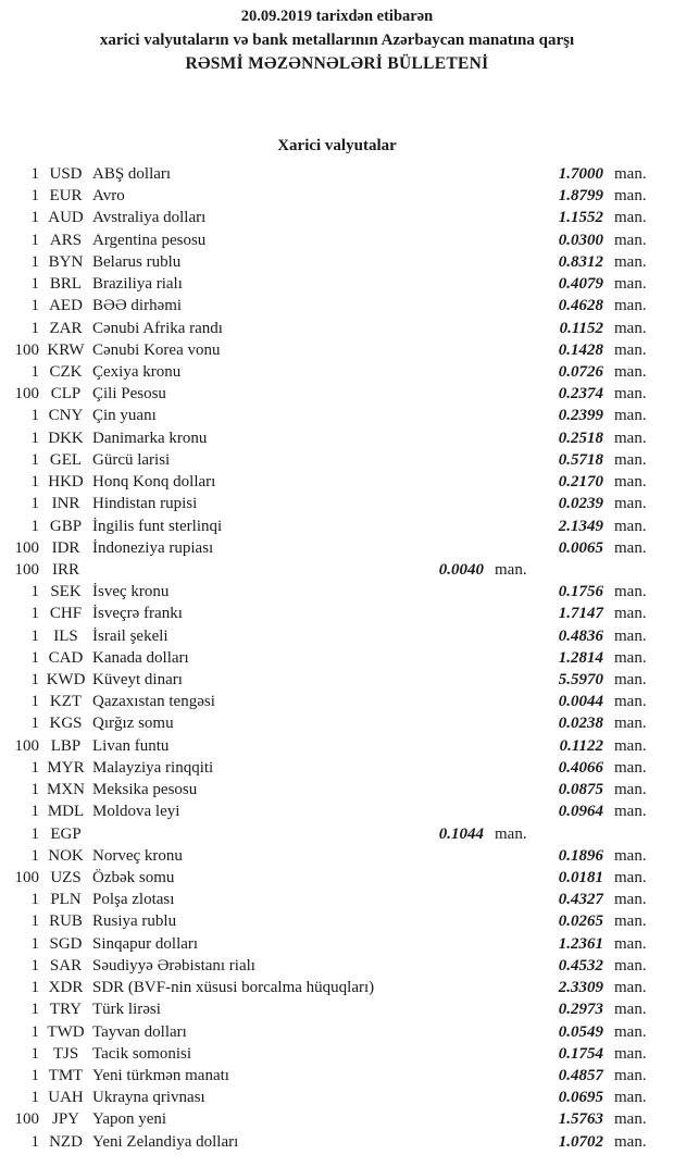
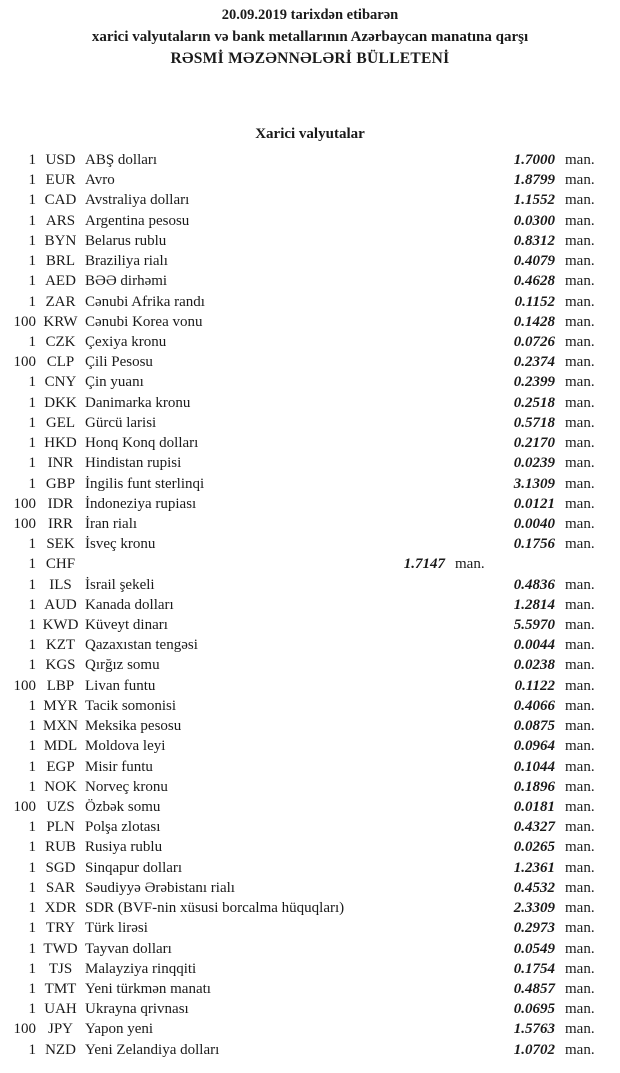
  20.09.2019 tarixdən etibarən
  xarici valyutaların və bank metallarının Azərbaycan manatına qarşı
  RƏSMİ MƏZƏNNƏLƏRİ BÜLLETENİ
  Xarici valyutalar
  1
  USD
  ABŞ dolları
  1.7000
  man.
  1
  EUR
  Avro
  1.8799
  man.
  1
- AUD
+ CAD
  Avstraliya dolları
  1.1552
  man.
  1
  ARS
  Argentina pesosu
  0.0300
  man.
  1
  BYN
  Belarus rublu
  0.8312
  man.
  1
  BRL
  Braziliya rialı
  0.4079
  man.
  1
  AED
  BƏƏ dirhəmi
  0.4628
  man.
  1
  ZAR
  Cənubi Afrika randı
  0.1152
  man.
  100
  KRW
  Cənubi Korea vonu
  0.1428
  man.
  1
  CZK
  Çexiya kronu
  0.0726
  man.
  100
  CLP
  Çili Pesosu
  0.2374
  man.
  1
  CNY
  Çin yuanı
  0.2399
  man.
  1
  DKK
  Danimarka kronu
  0.2518
  man.
  1
  GEL
  Gürcü larisi
  0.5718
  man.
  1
  HKD
  Honq Konq dolları
  0.2170
  man.
  1
  INR
  Hindistan rupisi
  0.0239
  man.
  1
  GBP
  İngilis funt sterlinqi
- 2.1349
+ 3.1309
  man.
  100
  IDR
  İndoneziya rupiası
- 0.0065
+ 0.0121
  man.
  100
  IRR
+ İran rialı
  0.0040
  man.
  1
  SEK
  İsveç kronu
  0.1756
  man.
  1
  CHF
- İsveçrə frankı
  1.7147
  man.
  1
  ILS
  İsrail şekeli
  0.4836
  man.
  1
- CAD
+ AUD
  Kanada dolları
  1.2814
  man.
  1
  KWD
  Küveyt dinarı
  5.5970
  man.
  1
  KZT
  Qazaxıstan tengəsi
  0.0044
  man.
  1
  KGS
  Qırğız somu
  0.0238
  man.
  100
  LBP
  Livan funtu
  0.1122
  man.
  1
  MYR
- Malayziya rinqqiti
+ Tacik somonisi
  0.4066
  man.
  1
  MXN
  Meksika pesosu
  0.0875
  man.
  1
  MDL
  Moldova leyi
  0.0964
  man.
  1
  EGP
+ Misir funtu
  0.1044
  man.
  1
  NOK
  Norveç kronu
  0.1896
  man.
  100
  UZS
  Özbək somu
  0.0181
  man.
  1
  PLN
  Polşa zlotası
  0.4327
  man.
  1
  RUB
  Rusiya rublu
  0.0265
  man.
  1
  SGD
  Sinqapur dolları
  1.2361
  man.
  1
  SAR
  Səudiyyə Ərəbistanı rialı
  0.4532
  man.
  1
  XDR
  SDR (BVF-nin xüsusi borcalma hüquqları)
  2.3309
  man.
  1
  TRY
  Türk lirəsi
  0.2973
  man.
  1
  TWD
  Tayvan dolları
  0.0549
  man.
  1
  TJS
- Tacik somonisi
+ Malayziya rinqqiti
  0.1754
  man.
  1
  TMT
  Yeni türkmən manatı
  0.4857
  man.
  1
  UAH
  Ukrayna qrivnası
  0.0695
  man.
  100
  JPY
  Yapon yeni
  1.5763
  man.
  1
  NZD
  Yeni Zelandiya dolları
  1.0702
  man.
